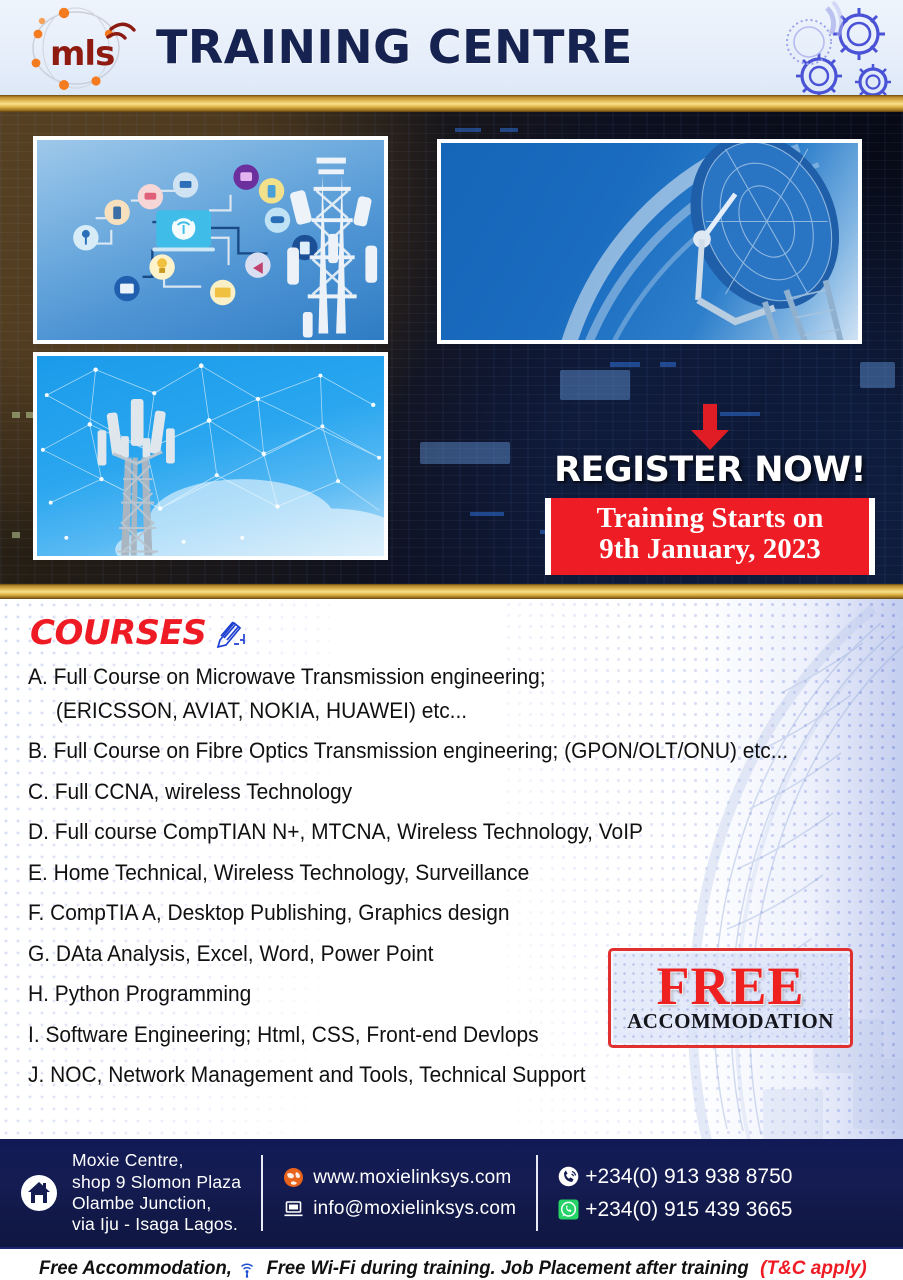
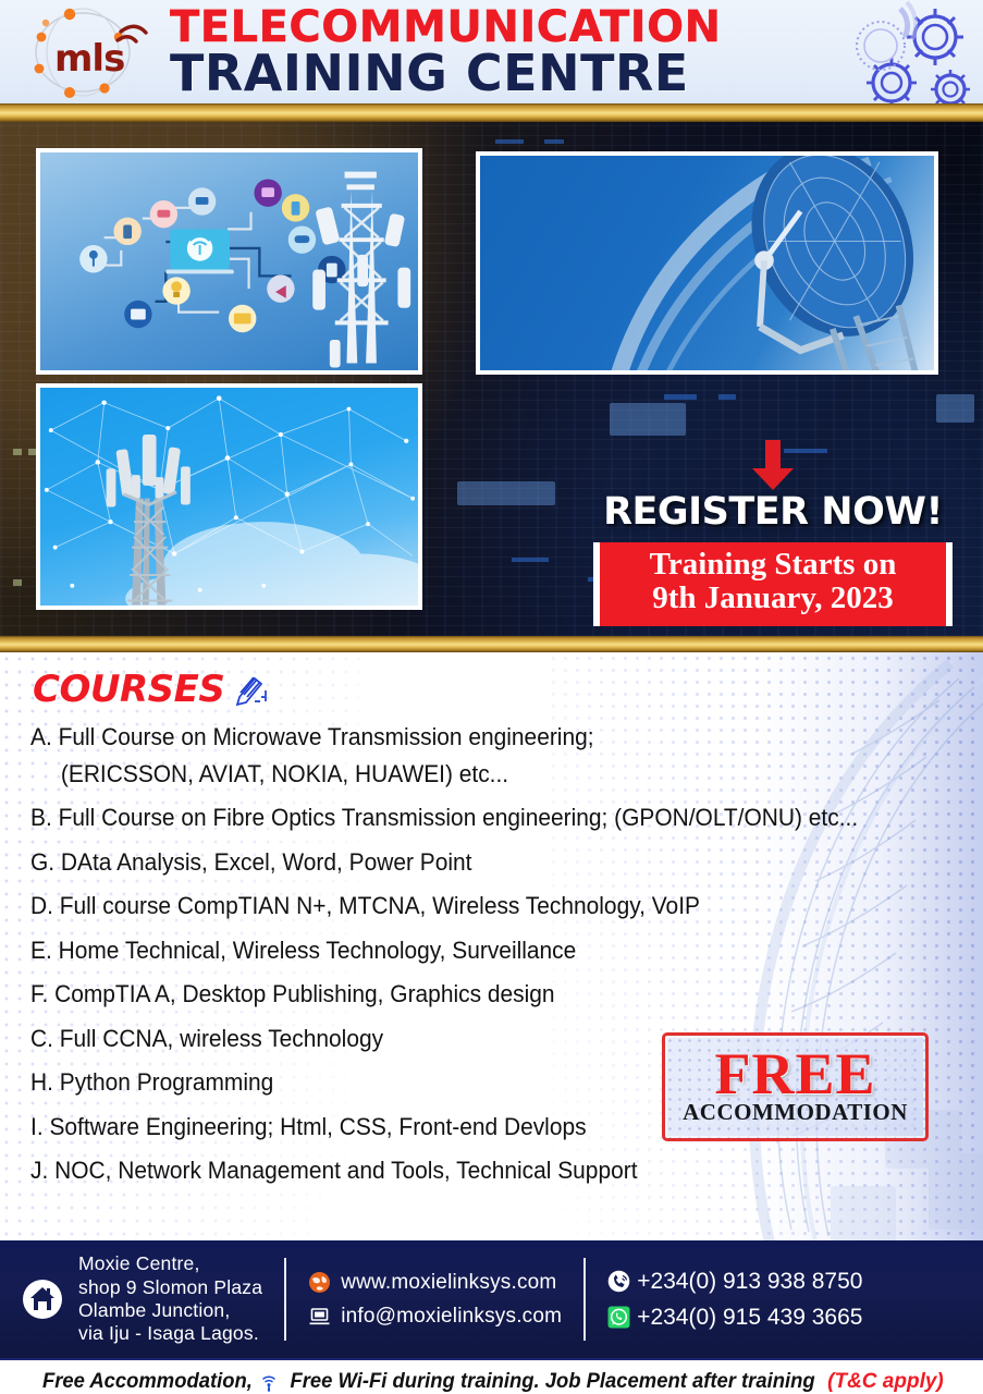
  mls
+ TELECOMMUNICATION
  TRAINING CENTRE
  REGISTER NOW!
  Training Starts on
  9th January, 2023
  COURSES
  A. Full Course on Microwave Transmission engineering;
  (ERICSSON, AVIAT, NOKIA, HUAWEI) etc...
  B. Full Course on Fibre Optics Transmission engineering; (GPON/OLT/ONU) etc...
- C. Full CCNA, wireless Technology
+ G. DAta Analysis, Excel, Word, Power Point
  D. Full course CompTIAN N+, MTCNA, Wireless Technology, VoIP
  E. Home Technical, Wireless Technology, Surveillance
  F. CompTIA A, Desktop Publishing, Graphics design
- G. DAta Analysis, Excel, Word, Power Point
+ C. Full CCNA, wireless Technology
  H. Python Programming
  I. Software Engineering; Html, CSS, Front-end Devlops
  J. NOC, Network Management and Tools, Technical Support
  FREE
  ACCOMMODATION
  Moxie Centre,
  shop 9 Slomon Plaza
  Olambe Junction,
  via Iju - Isaga Lagos.
  www.moxielinksys.com
  info@moxielinksys.com
  +234(0) 913 938 8750
  +234(0) 915 439 3665
  Free Accommodation,
  Free Wi-Fi during training. Job Placement after training
  (T&C apply)
